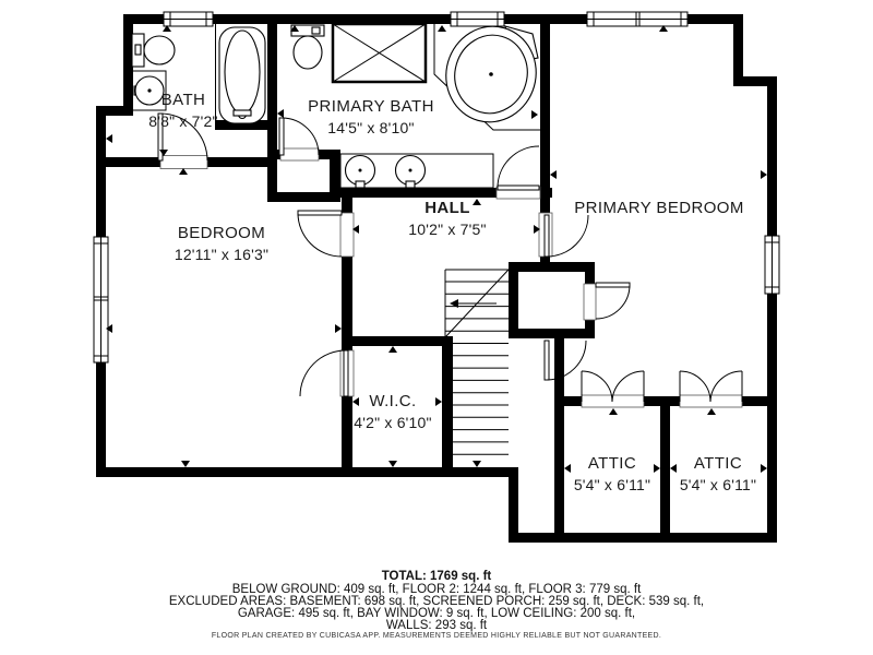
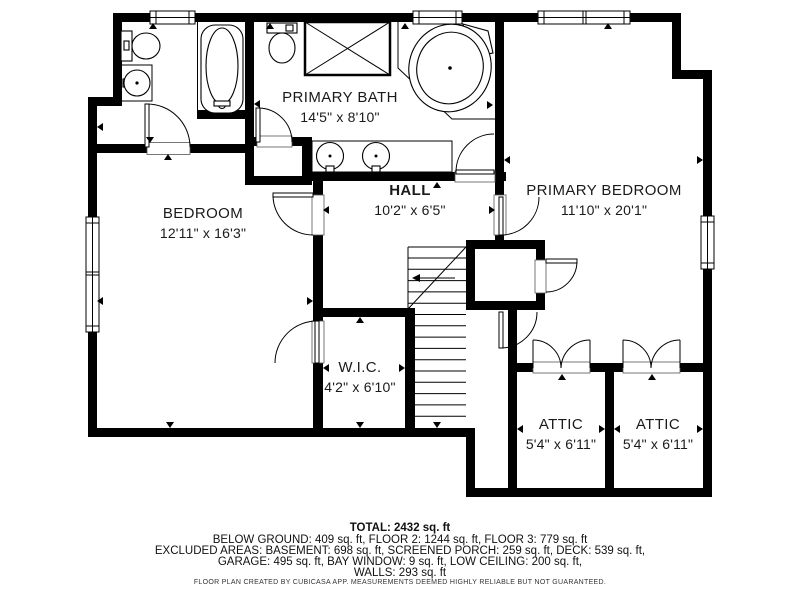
- BATH
- 8'8" x 7'2"
  PRIMARY BATH
  14'5" x 8'10"
  BEDROOM
  12'11" x 16'3"
  HALL
- 10'2" x 7'5"
+ 10'2" x 6'5"
  PRIMARY BEDROOM
+ 11'10" x 20'1"
  W.I.C.
  4'2" x 6'10"
  ATTIC
  5'4" x 6'11"
  ATTIC
  5'4" x 6'11"
- TOTAL: 1769 sq. ft
+ TOTAL: 2432 sq. ft
  BELOW GROUND: 409 sq. ft, FLOOR 2: 1244 sq. ft, FLOOR 3: 779 sq. ft
  EXCLUDED AREAS: BASEMENT: 698 sq. ft, SCREENED PORCH: 259 sq. ft, DECK: 539 sq. ft,
  GARAGE: 495 sq. ft, BAY WINDOW: 9 sq. ft, LOW CEILING: 200 sq. ft,
  WALLS: 293 sq. ft
